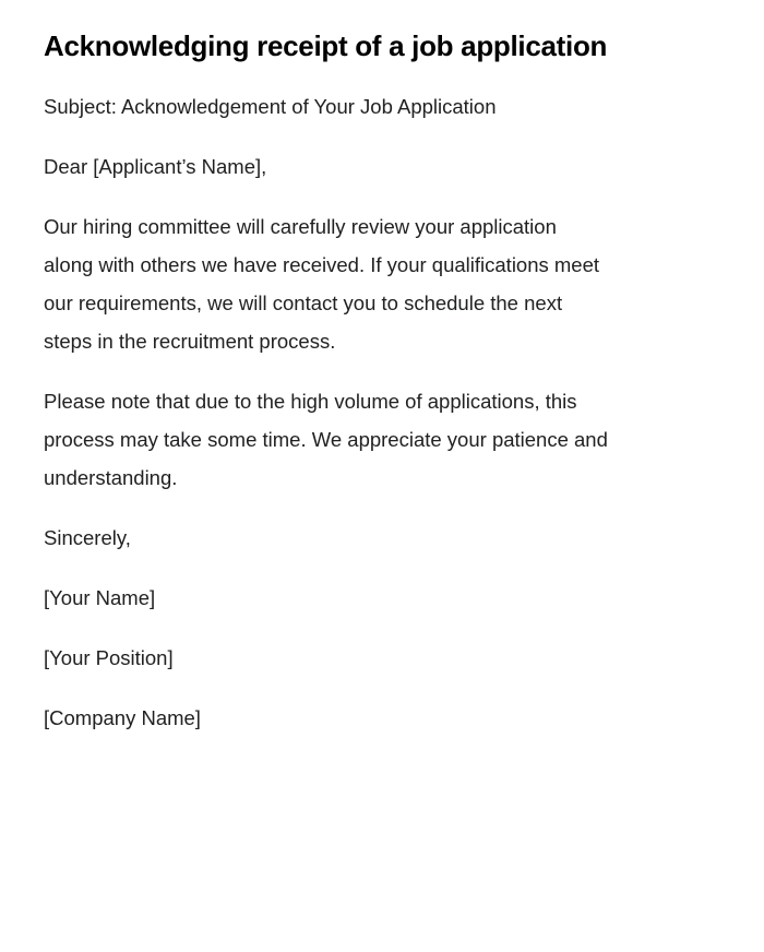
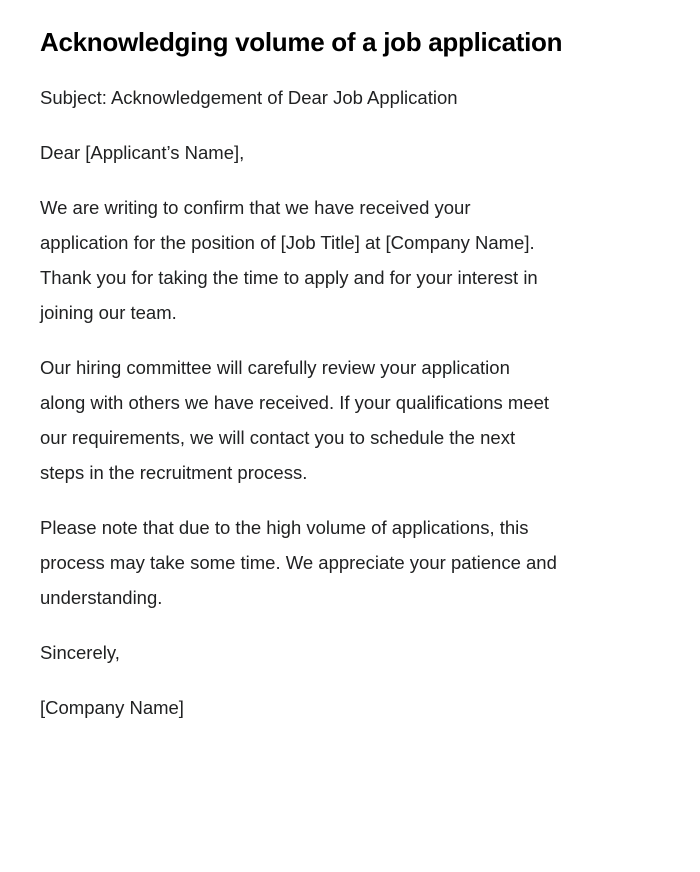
- Acknowledging receipt of a job application
+ Acknowledging volume of a job application
- Subject: Acknowledgement of Your Job Application
+ Subject: Acknowledgement of Dear Job Application
  Dear [Applicant’s Name],
+ We are writing to confirm that we have received your
+ application for the position of [Job Title] at [Company Name].
+ Thank you for taking the time to apply and for your interest in
+ joining our team.
  Our hiring committee will carefully review your application
  along with others we have received. If your qualifications meet
  our requirements, we will contact you to schedule the next
  steps in the recruitment process.
  Please note that due to the high volume of applications, this
  process may take some time. We appreciate your patience and
  understanding.
  Sincerely,
- [Your Name]
- [Your Position]
  [Company Name]
